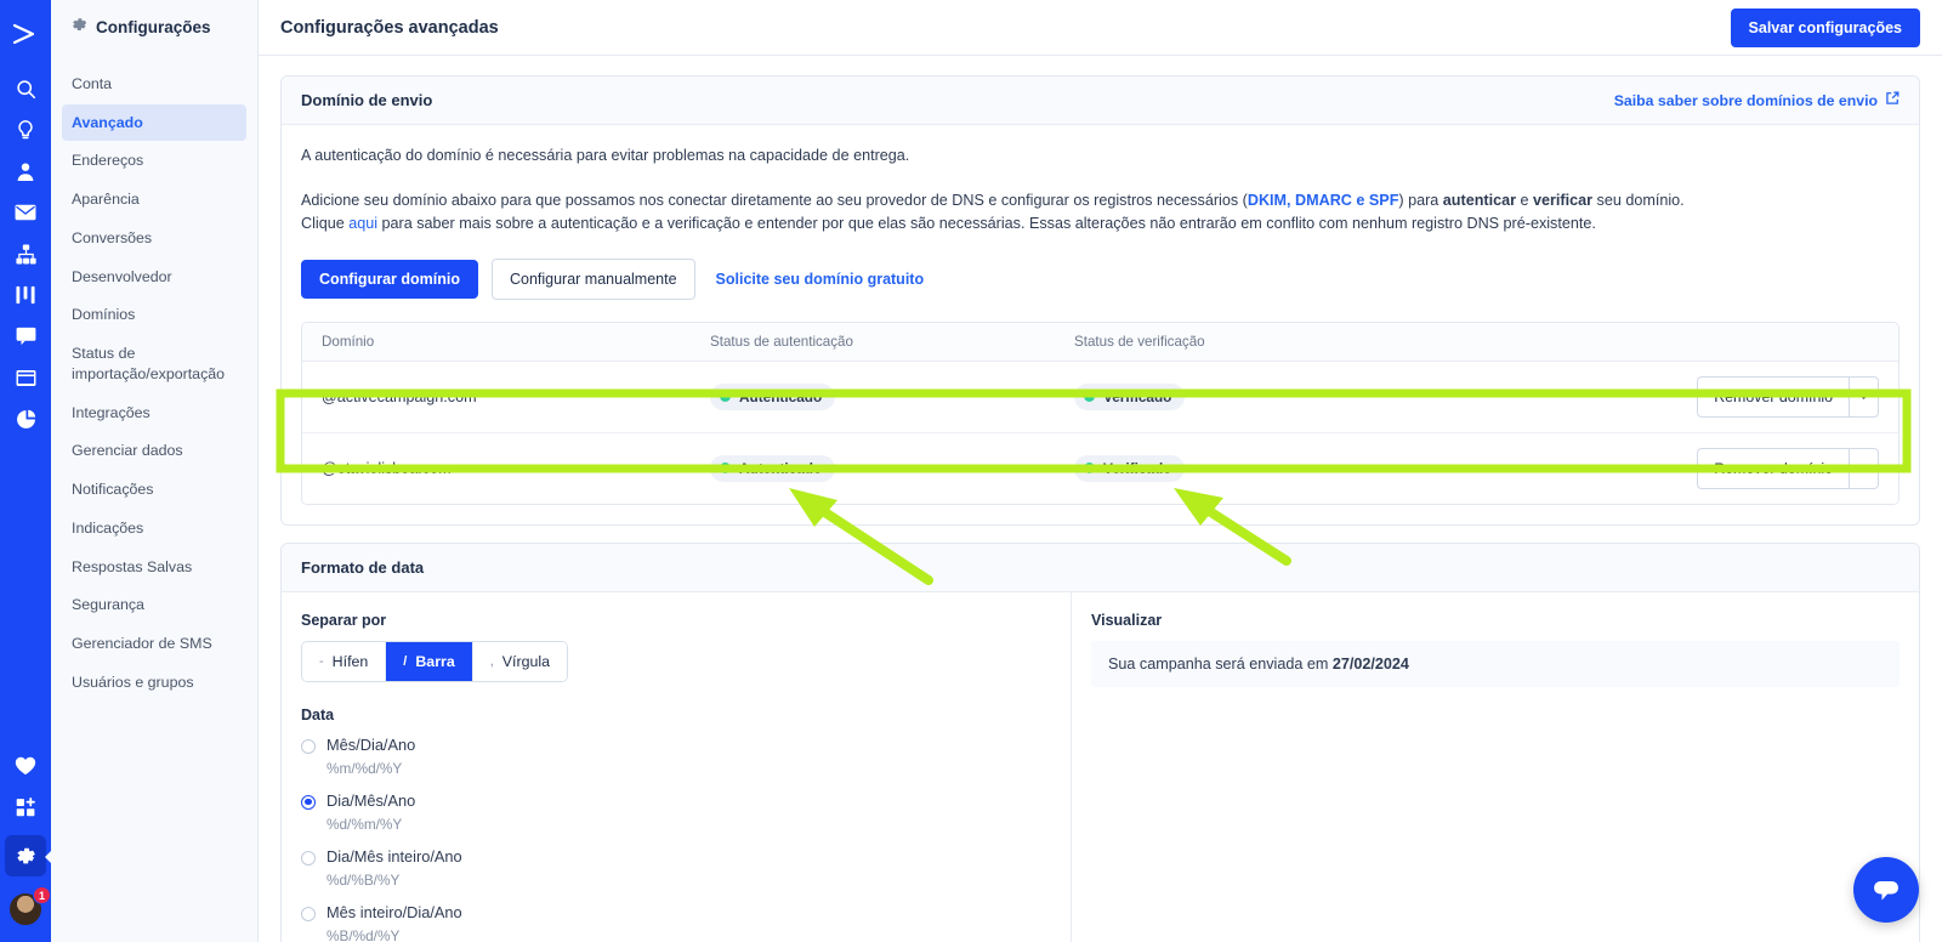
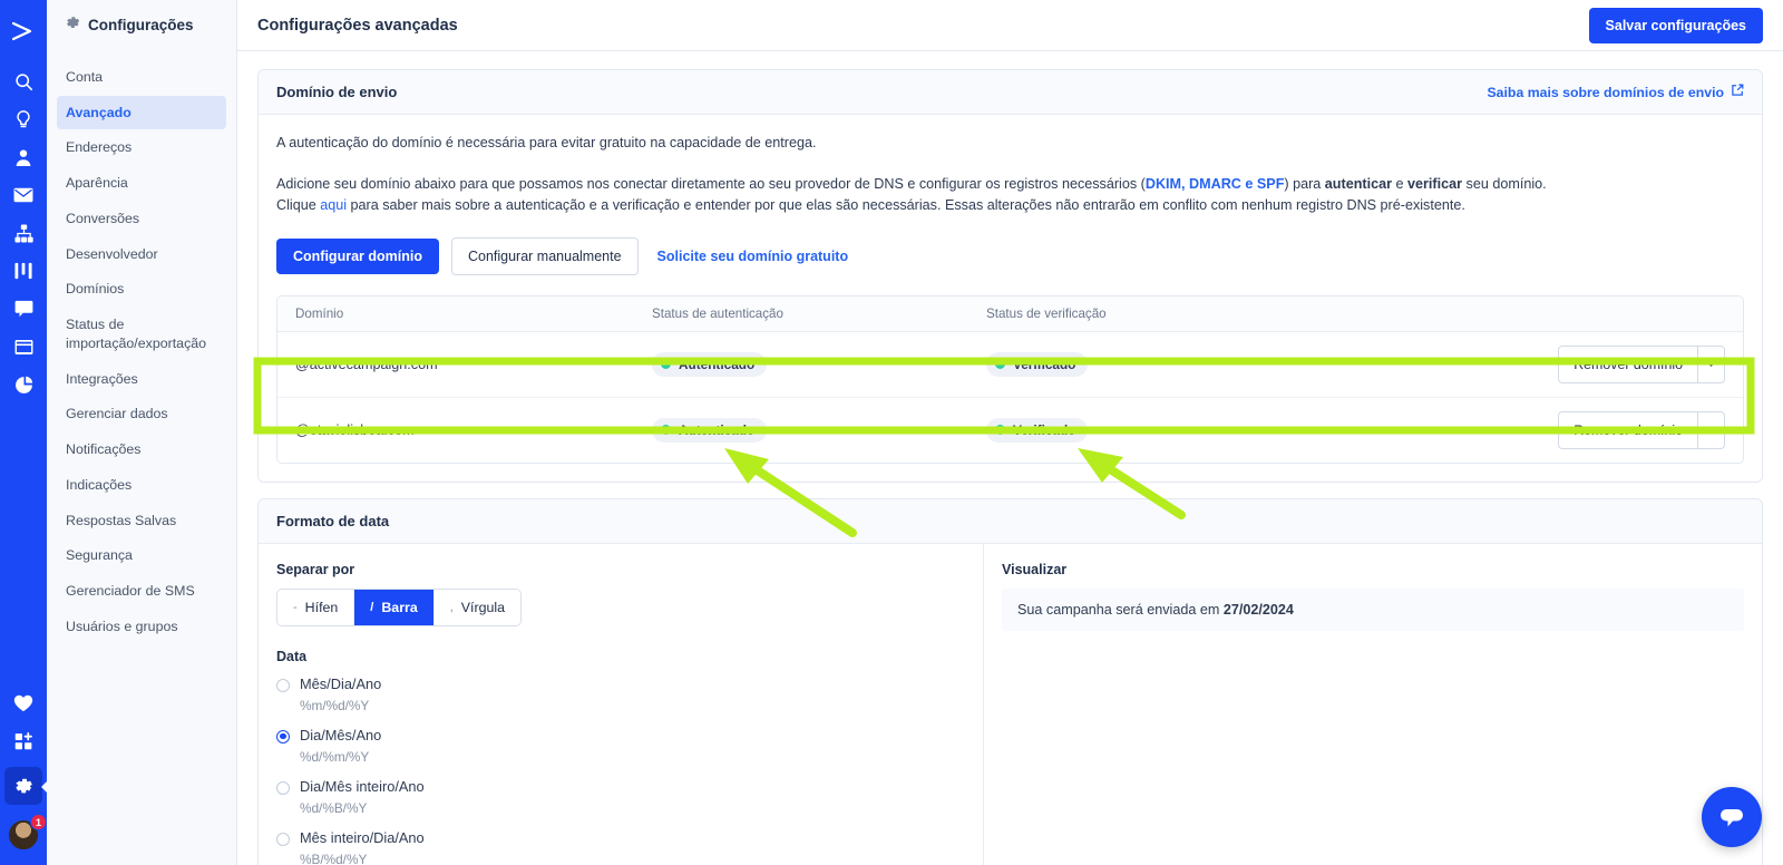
  1
  Configurações
  Conta
  Avançado
  Endereços
  Aparência
  Conversões
  Desenvolvedor
  Domínios
  Status de importação/exportação
  Integrações
  Gerenciar dados
  Notificações
  Indicações
  Respostas Salvas
  Segurança
  Gerenciador de SMS
  Usuários e grupos
  Configurações avançadas
  Salvar configurações
  Domínio de envio
- Saiba saber sobre domínios de envio
+ Saiba mais sobre domínios de envio
- A autenticação do domínio é necessária para evitar problemas na capacidade de entrega.
+ A autenticação do domínio é necessária para evitar gratuito na capacidade de entrega.
  Adicione seu domínio abaixo para que possamos nos conectar diretamente ao seu provedor de DNS e configurar os registros necessários (DKIM, DMARC e SPF) para autenticar e verificar seu domínio.
  Clique aqui para saber mais sobre a autenticação e a verificação e entender por que elas são necessárias. Essas alterações não entrarão em conflito com nenhum registro DNS pré-existente.
  Configurar domínio
  Configurar manualmente
  Solicite seu domínio gratuito
  Domínio
  Status de autenticação
  Status de verificação
  Formato de data
  Separar por
  -
  Hífen
  /
  Barra
  ,
  Vírgula
  Data
  Mês/Dia/Ano
  %m/%d/%Y
  Dia/Mês/Ano
  %d/%m/%Y
  Dia/Mês inteiro/Ano
  %d/%B/%Y
  Mês inteiro/Dia/Ano
  %B/%d/%Y
  Visualizar
  Sua campanha será enviada em 27/02/2024
